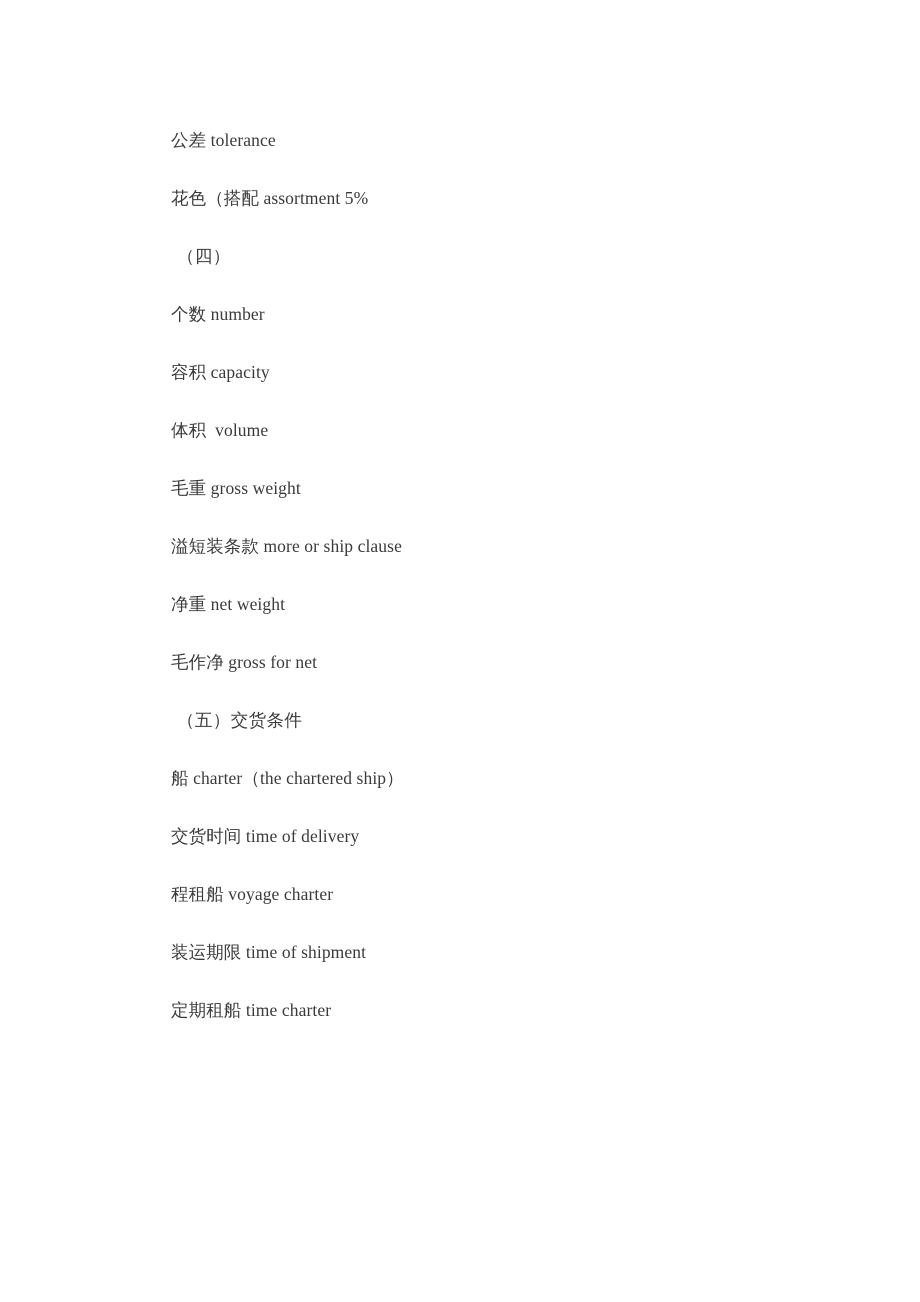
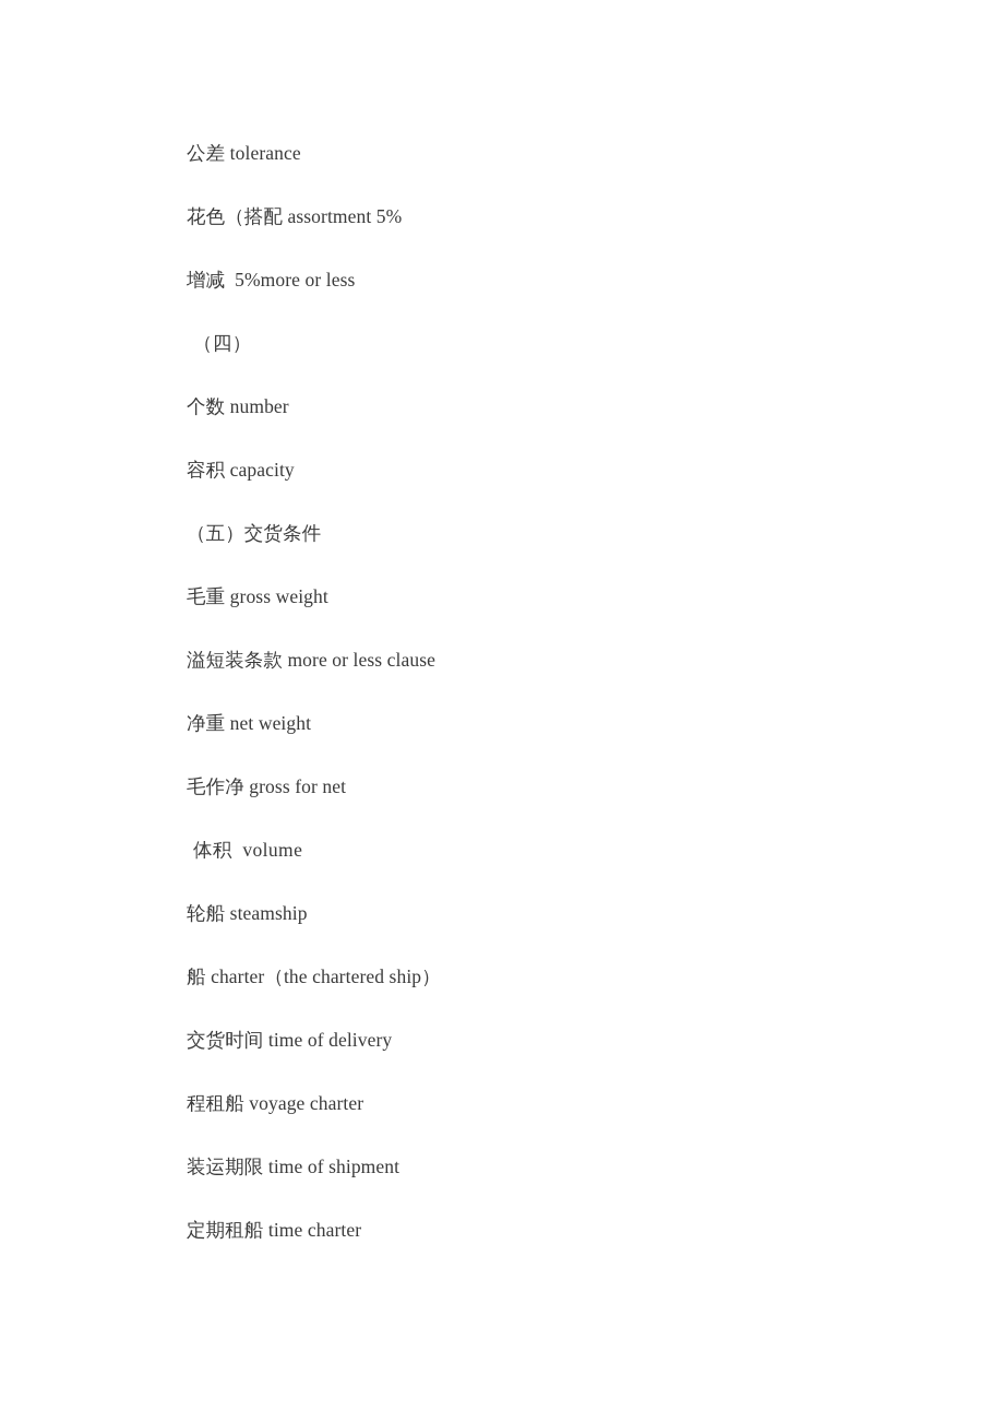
  公差 tolerance
  花色（搭配 assortment 5%
+ 增减 5%more or less
  （四）
  个数 number
  容积 capacity
- 体积 volume
+ （五）交货条件
  毛重 gross weight
- 溢短装条款 more or ship clause
+ 溢短装条款 more or less clause
  净重 net weight
  毛作净 gross for net
- （五）交货条件
+ 体积 volume
+ 轮船 steamship
  船 charter（the chartered ship）
  交货时间 time of delivery
  程租船 voyage charter
  装运期限 time of shipment
  定期租船 time charter
